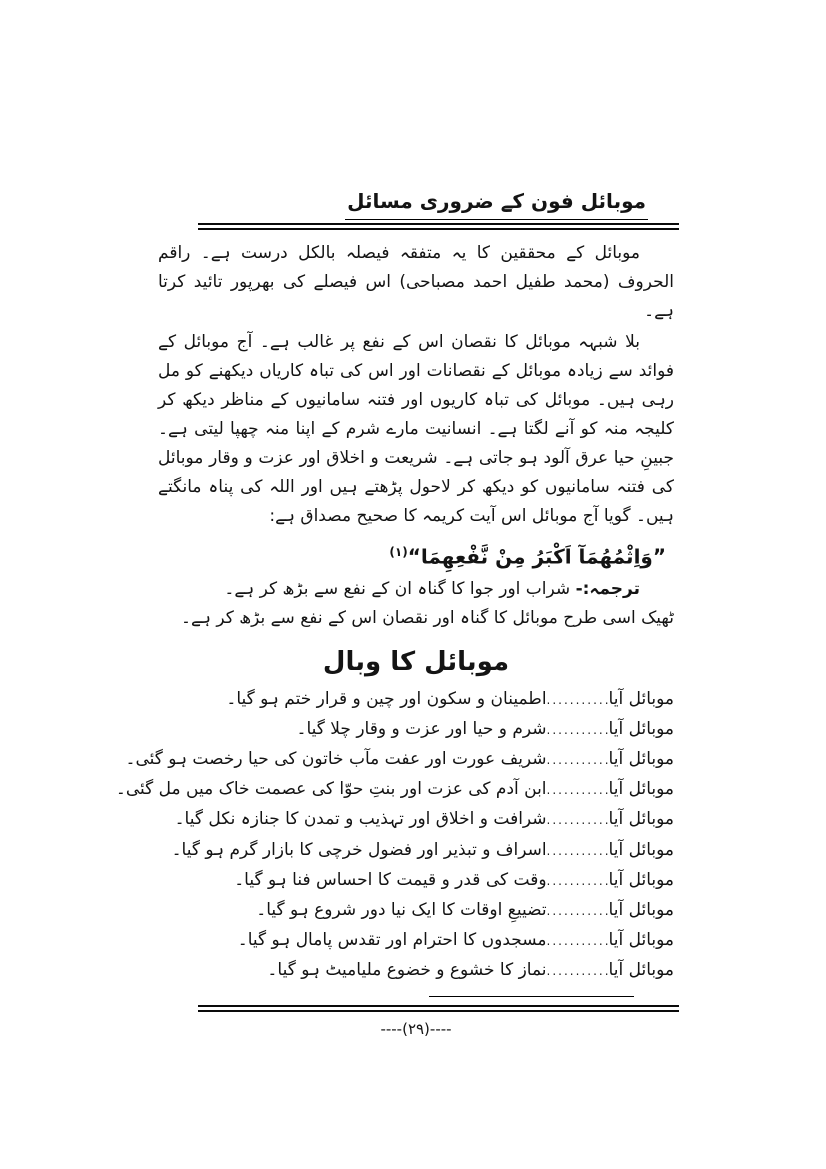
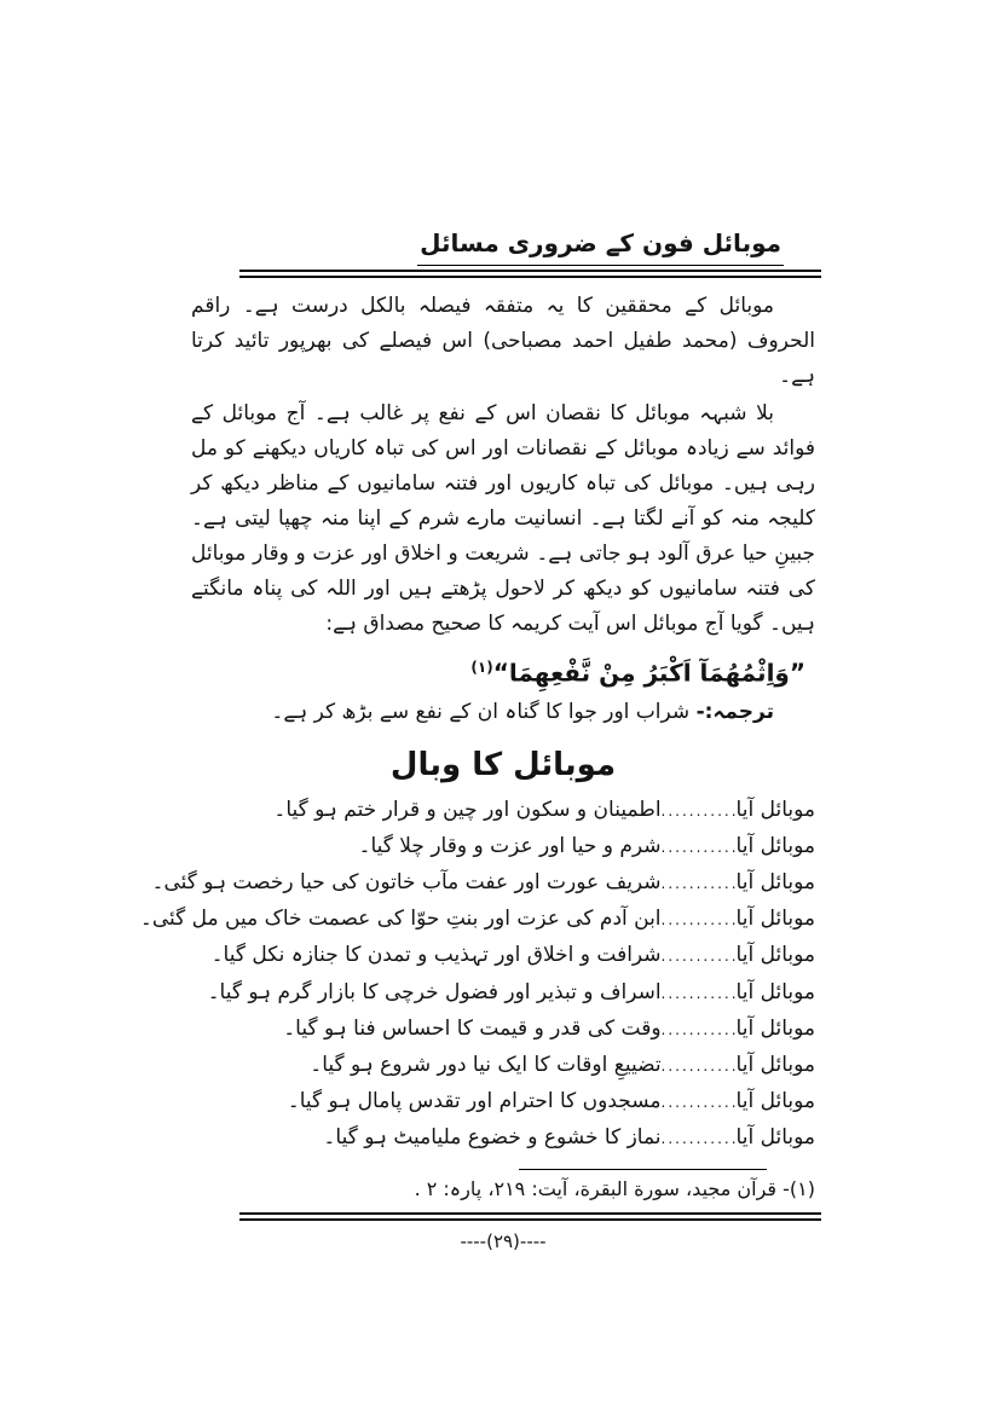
  موبائل فون کے ضروری مسائل
  موبائل کے محققین کا یہ متفقہ فیصلہ بالکل درست ہے۔ راقم الحروف (محمد طفیل احمد مصباحی) اس فیصلے کی بھرپور تائید کرتا ہے۔
  بلا شبہہ موبائل کا نقصان اس کے نفع پر غالب ہے۔ آج موبائل کے فوائد سے زیادہ موبائل کے نقصانات اور اس کی تباہ کاریاں دیکھنے کو مل رہی ہیں۔ موبائل کی تباہ کاریوں اور فتنہ سامانیوں کے مناظر دیکھ کر کلیجہ منہ کو آنے لگتا ہے۔ انسانیت مارے شرم کے اپنا منہ چھپا لیتی ہے۔ جبینِ حیا عرق آلود ہو جاتی ہے۔ شریعت و اخلاق اور عزت و وقار موبائل کی فتنہ سامانیوں کو دیکھ کر لاحول پڑھتے ہیں اور اللہ کی پناہ مانگتے ہیں۔ گویا آج موبائل اس آیت کریمہ کا صحیح مصداق ہے:
  ”وَاِثْمُهُمَآ اَکْبَرُ مِنْ نَّفْعِهِمَا“(۱)
  ترجمہ:- شراب اور جوا کا گناہ ان کے نفع سے بڑھ کر ہے۔
- ٹھیک اسی طرح موبائل کا گناہ اور نقصان اس کے نفع سے بڑھ کر ہے۔
  موبائل کا وبال
  موبائل آیا
  اطمینان و سکون اور چین و قرار ختم ہو گیا۔
  موبائل آیا
  شرم و حیا اور عزت و وقار چلا گیا۔
  موبائل آیا
  شریف عورت اور عفت مآب خاتون کی حیا رخصت ہو گئی۔
  موبائل آیا
  ابن آدم کی عزت اور بنتِ حوّا کی عصمت خاک میں مل گئی۔
  موبائل آیا
  شرافت و اخلاق اور تہذیب و تمدن کا جنازہ نکل گیا۔
  موبائل آیا
  اسراف و تبذیر اور فضول خرچی کا بازار گرم ہو گیا۔
  موبائل آیا
  وقت کی قدر و قیمت کا احساس فنا ہو گیا۔
  موبائل آیا
  تضییعِ اوقات کا ایک نیا دور شروع ہو گیا۔
  موبائل آیا
  مسجدوں کا احترام اور تقدس پامال ہو گیا۔
  موبائل آیا
  نماز کا خشوع و خضوع ملیامیٹ ہو گیا۔
+ (۱)- قرآن مجید، سورة البقرة، آیت: ۲۱۹، پارہ: ۲ .
  ----(۲۹)----
